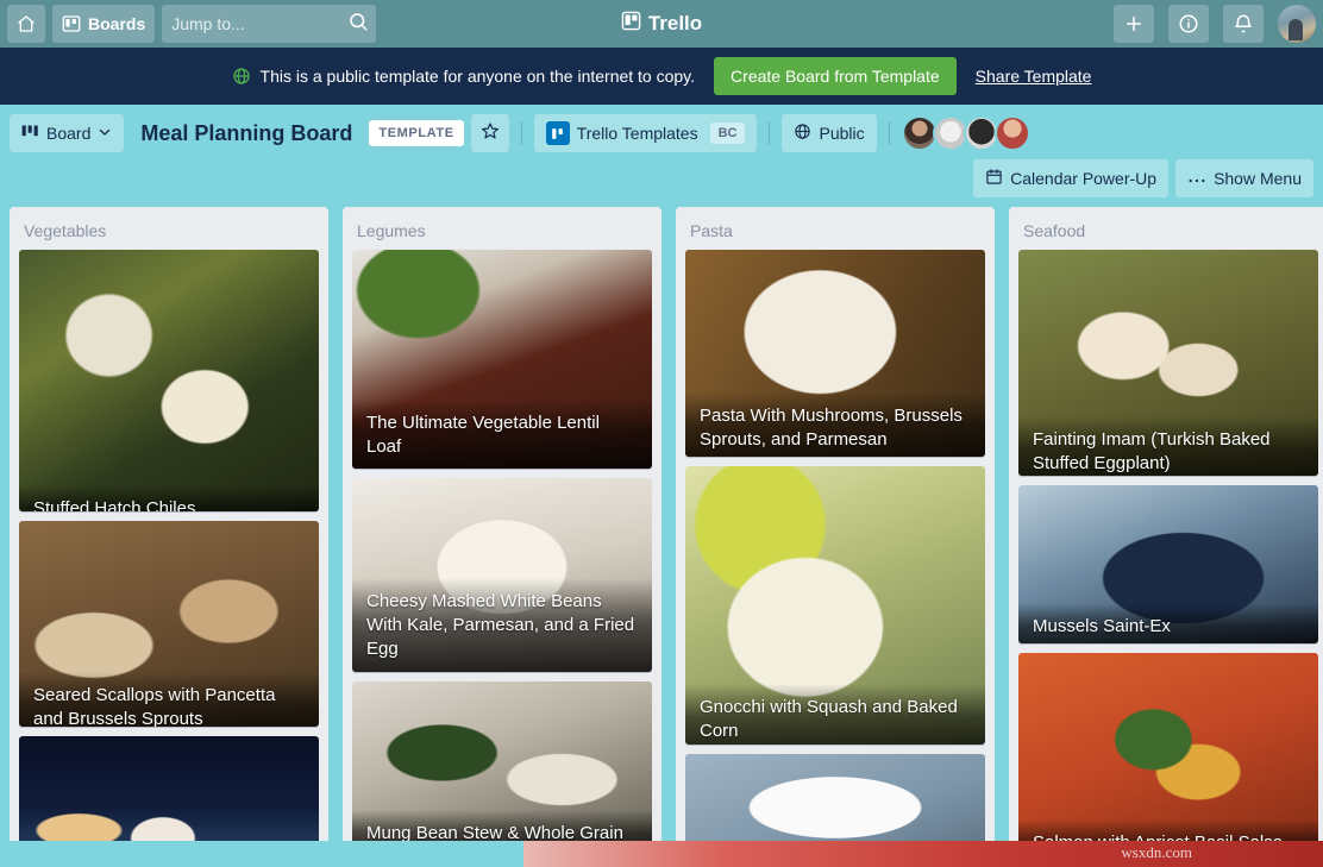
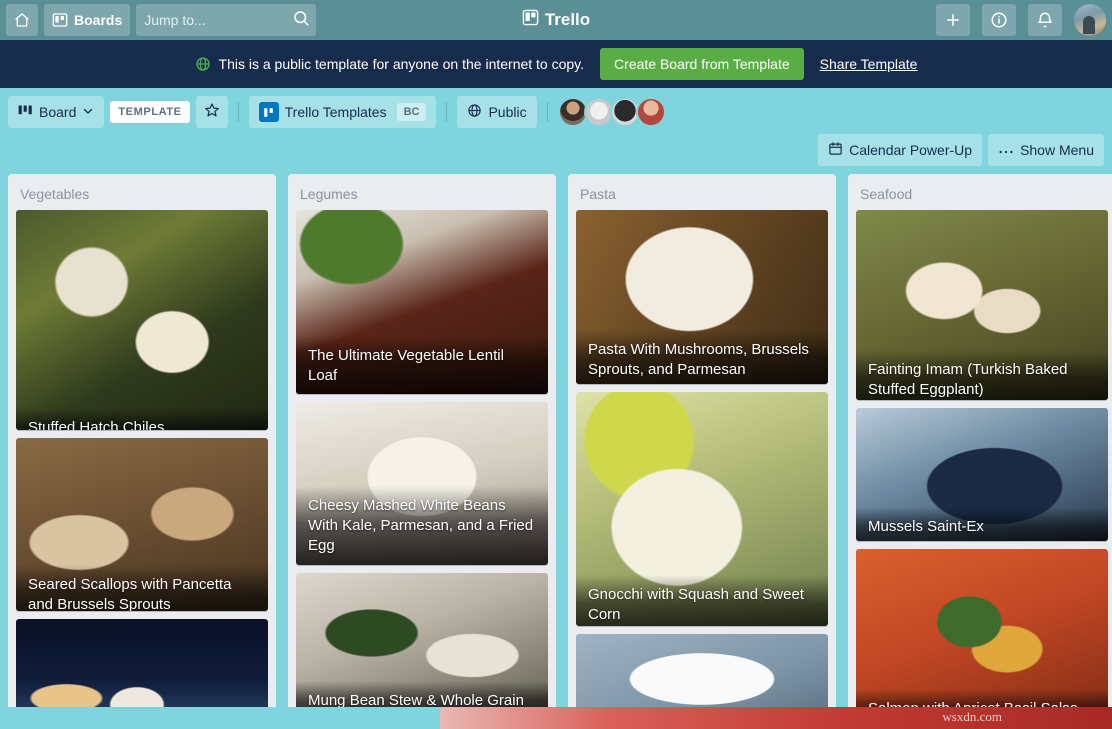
  Boards
  Jump to...
  Trello
  This is a public template for anyone on the internet to copy.
  Create Board from Template
  Share Template
  Board
- Meal Planning Board
  TEMPLATE
  Trello Templates
  BC
  Public
  Calendar Power-Up
  Show Menu
  Vegetables
  Stuffed Hatch Chiles
  Seared Scallops with Pancetta and Brussels Sprouts
  Legumes
  The Ultimate Vegetable Lentil Loaf
  Cheesy Mashed White Beans With Kale, Parmesan, and a Fried Egg
  Mung Bean Stew & Whole Grain
  Pasta
  Pasta With Mushrooms, Brussels Sprouts, and Parmesan
- Gnocchi with Squash and Baked Corn
+ Gnocchi with Squash and Sweet Corn
  Seafood
  Fainting Imam (Turkish Baked Stuffed Eggplant)
  Mussels Saint-Ex
  wsxdn.com
